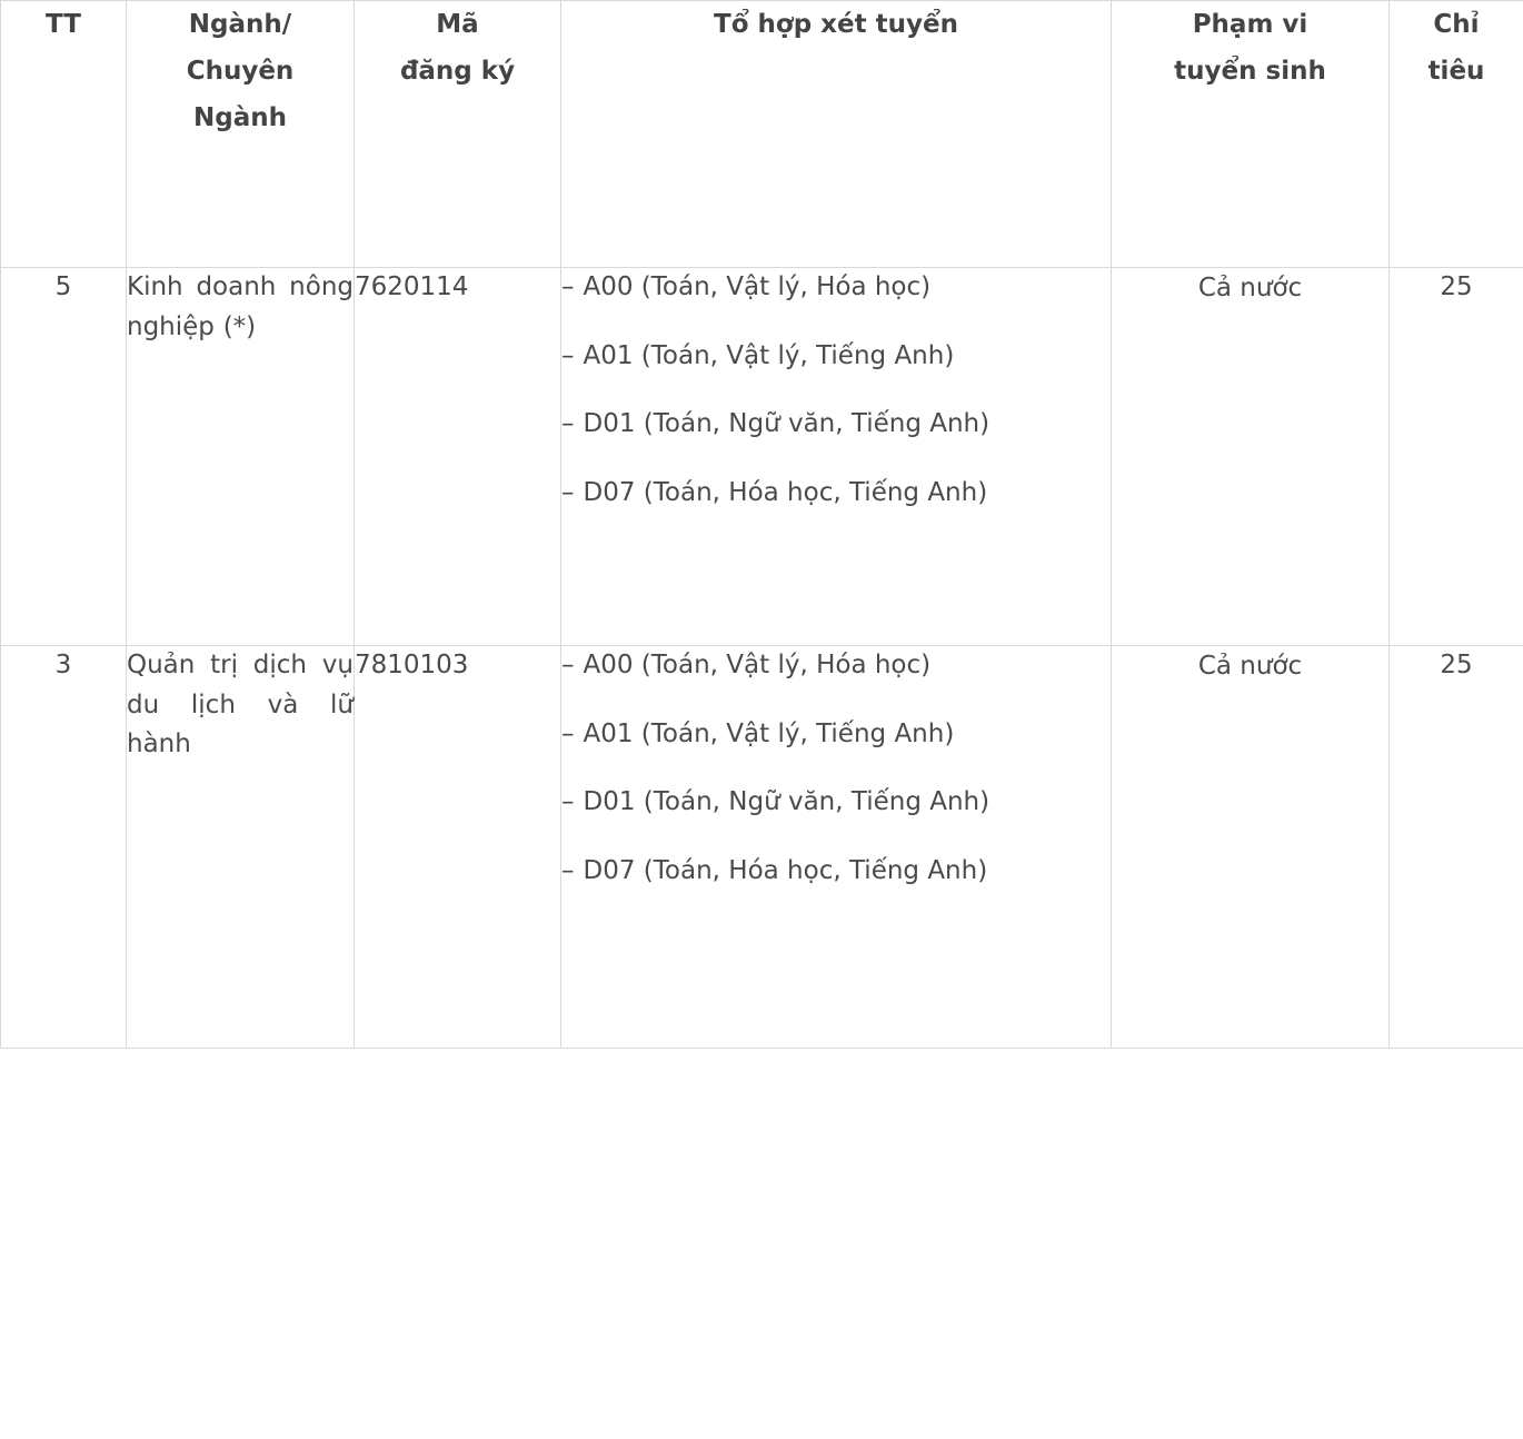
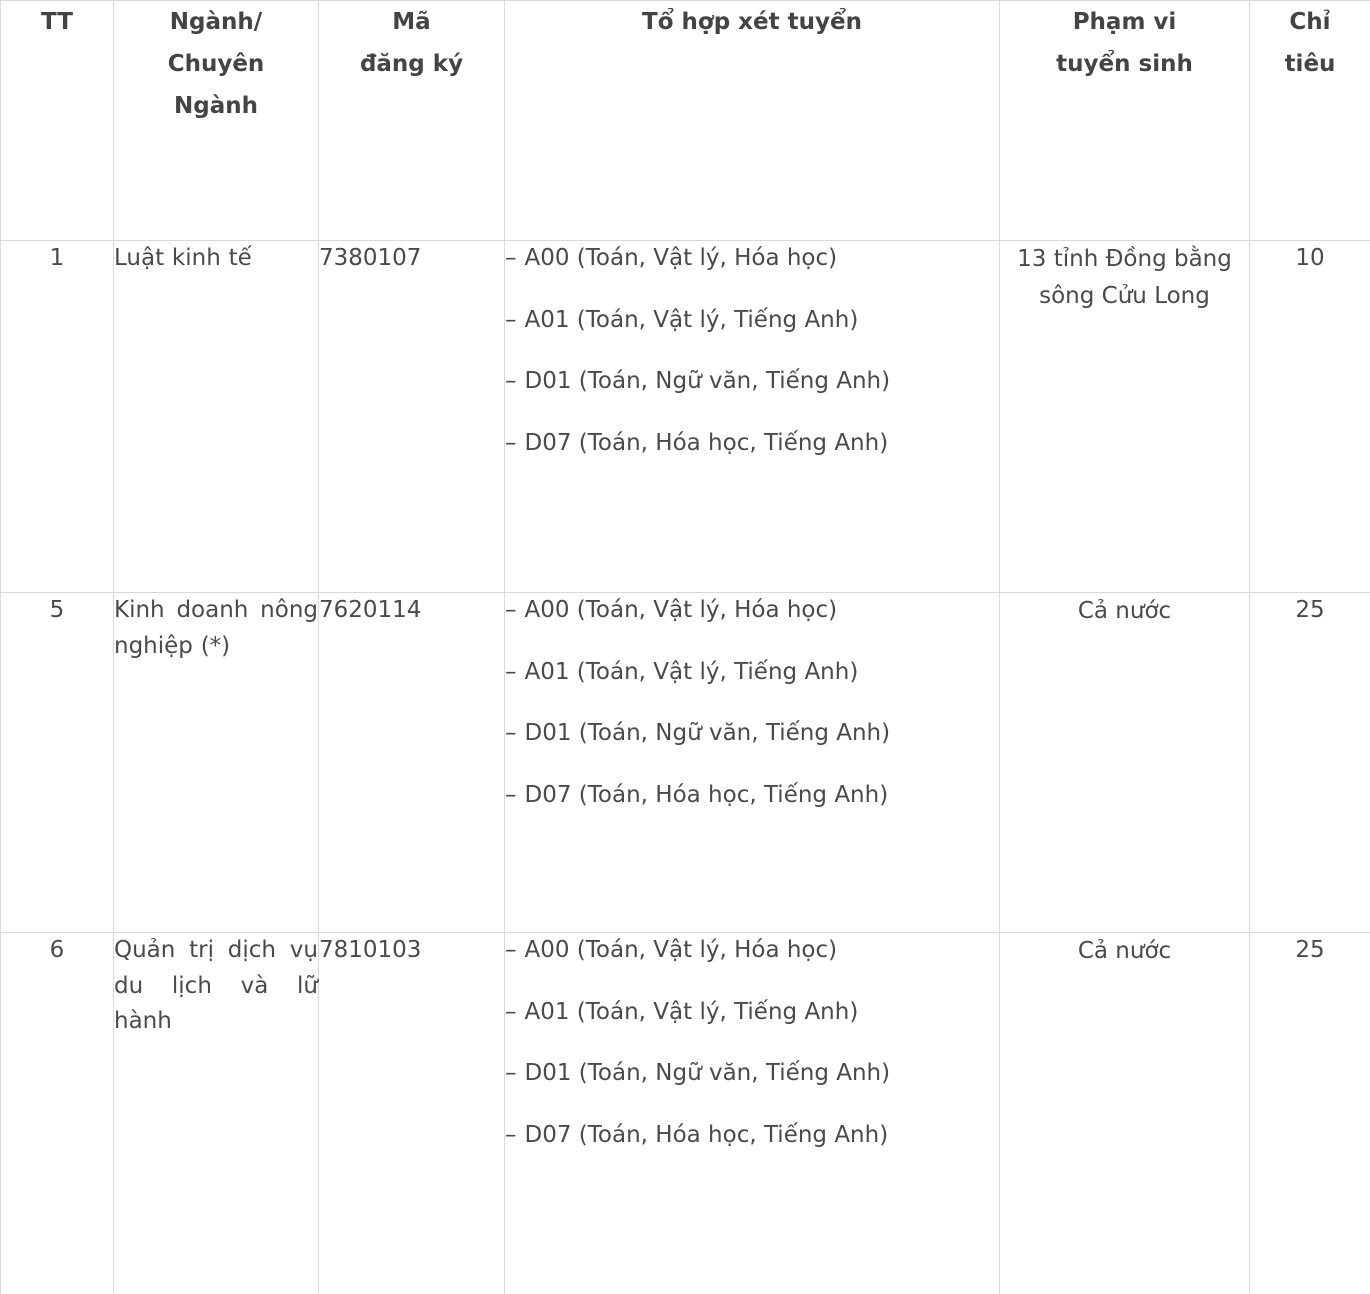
  TT	Ngành/ Chuyên Ngành	Mã đăng ký	Tổ hợp xét tuyển	Phạm vi tuyển sinh	Chỉ tiêu
+ 1	Luật kinh tế	7380107	– A00 (Toán, Vật lý, Hóa học) – A01 (Toán, Vật lý, Tiếng Anh) – D01 (Toán, Ngữ văn, Tiếng Anh) – D07 (Toán, Hóa học, Tiếng Anh)	13 tỉnh Đồng bằng sông Cửu Long	10
  5	Kinh doanh nông nghiệp (*)	7620114	– A00 (Toán, Vật lý, Hóa học) – A01 (Toán, Vật lý, Tiếng Anh) – D01 (Toán, Ngữ văn, Tiếng Anh) – D07 (Toán, Hóa học, Tiếng Anh)	Cả nước	25
- 3	Quản trị dịch vụ du lịch và lữ hành	7810103	– A00 (Toán, Vật lý, Hóa học) – A01 (Toán, Vật lý, Tiếng Anh) – D01 (Toán, Ngữ văn, Tiếng Anh) – D07 (Toán, Hóa học, Tiếng Anh)	Cả nước	25
+ 6	Quản trị dịch vụ du lịch và lữ hành	7810103	– A00 (Toán, Vật lý, Hóa học) – A01 (Toán, Vật lý, Tiếng Anh) – D01 (Toán, Ngữ văn, Tiếng Anh) – D07 (Toán, Hóa học, Tiếng Anh)	Cả nước	25
